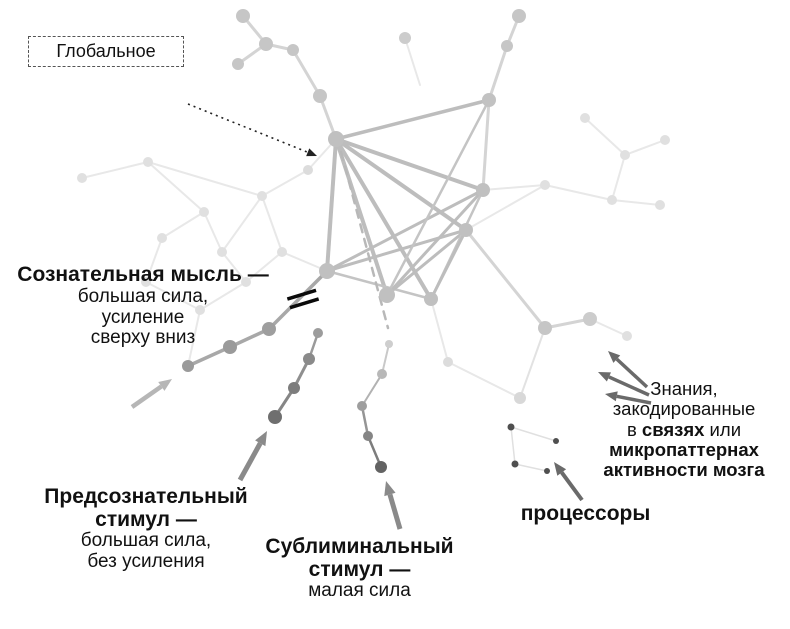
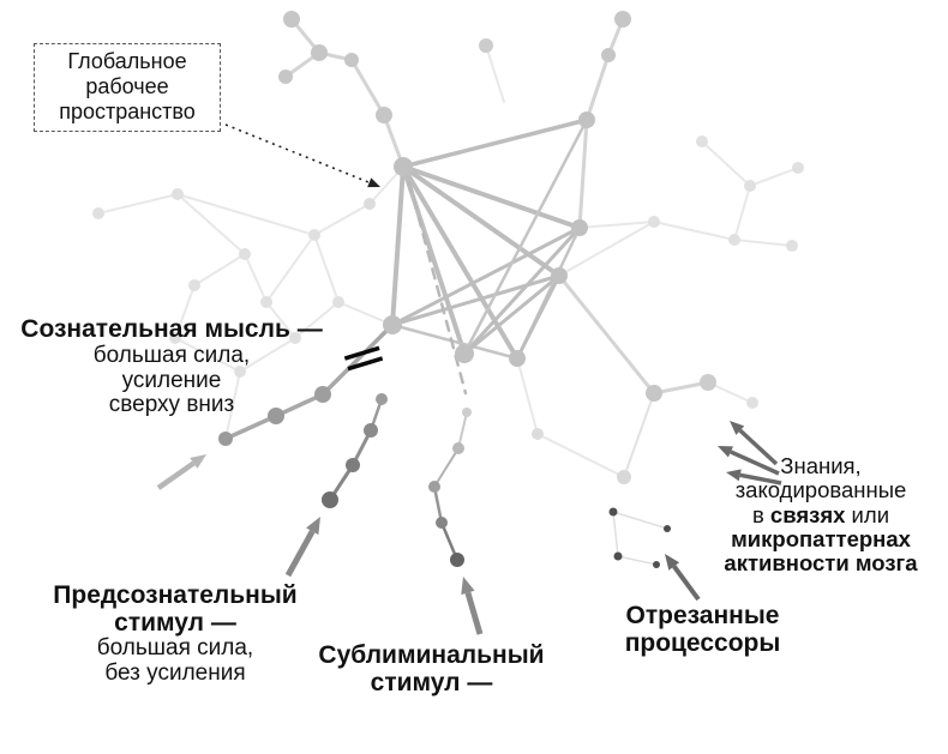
  Глобальное
+ рабочее
+ пространство
  Сознательная мысль —
  большая сила,
  усиление
  сверху вниз
  Предсознательный
  стимул —
  большая сила,
  без усиления
  Сублиминальный
  стимул —
- малая сила
  Знания,
  закодированные
  в связях или
  микропаттернах
  активности мозга
+ Отрезанные
  процессоры
